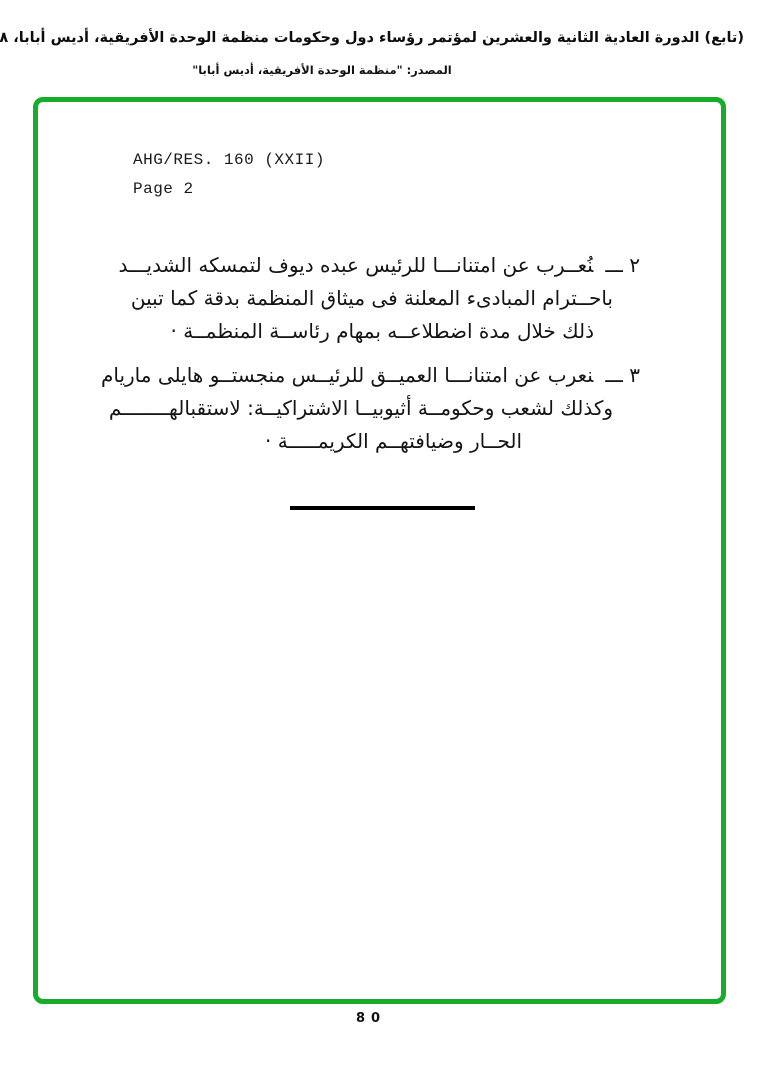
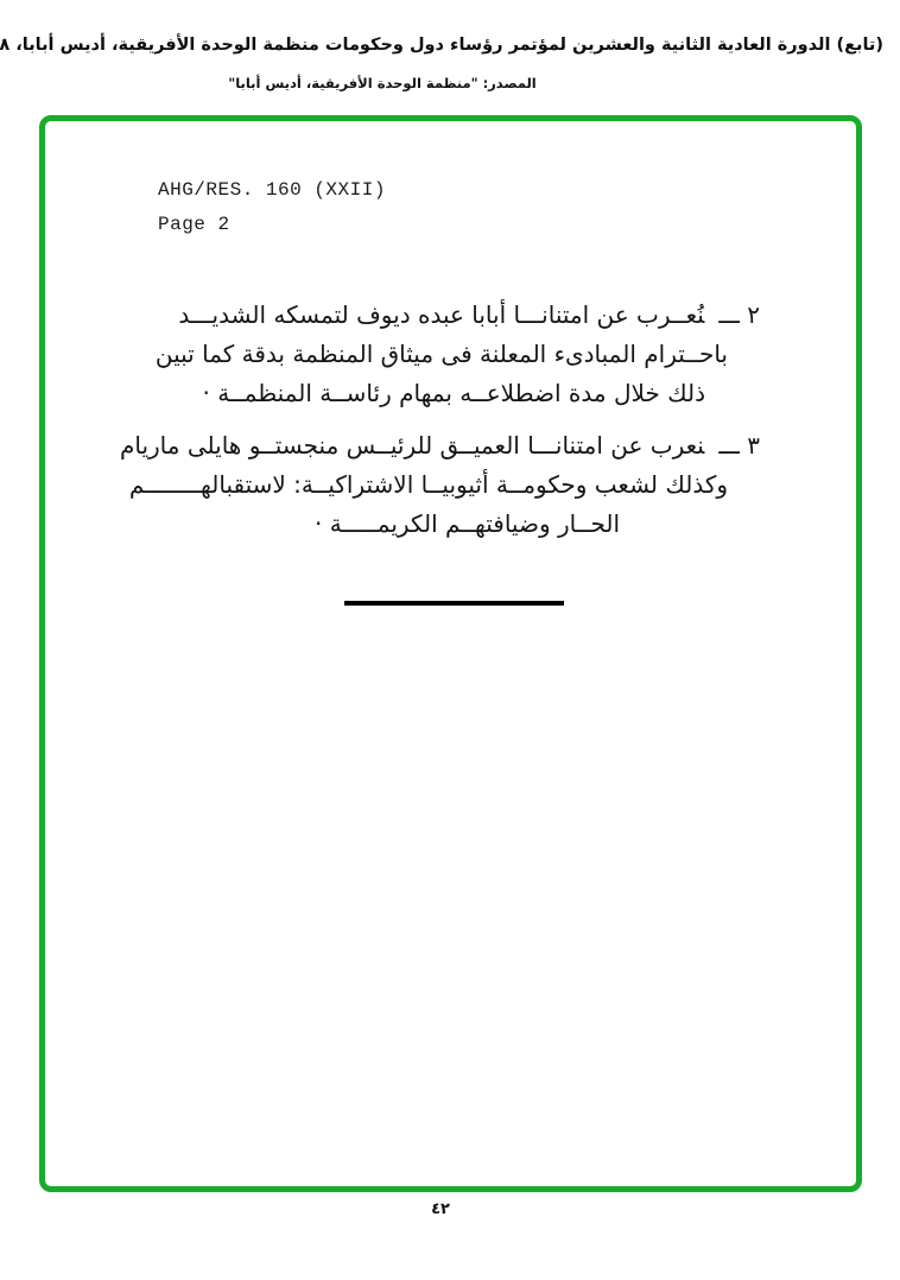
  (تابع) الدورة العادية الثانية والعشرين لمؤتمر رؤساء دول وحكومات منظمة الوحدة الأفريقية، أديس أبابا، ٨
  المصدر: "منظمة الوحدة الأفريقية، أديس أبابا"
  AHG/RES. 160 (XXII)
  Page 2
- ٢ ـــنُعــرب عن امتنانـــا للرئيس عبده ديوف لتمسكه الشديـــد
+ ٢ ـــنُعــرب عن امتنانـــا أبابا عبده ديوف لتمسكه الشديـــد
  باحــترام المبادىء المعلنة فى ميثاق المنظمة بدقة كما تبين
  ذلك خلال مدة اضطلاعــه بمهام رئاســة المنظمــة ·
  ٣ ـــنعرب عن امتنانـــا العميــق للرئيــس منجستــو هايلى ماريام
  وكذلك لشعب وحكومــة أثيوبيــا الاشتراكيــة: لاستقبالهــــــــم
  الحــار وضيافتهــم الكريمـــــة ·
- 80
+ ٤٢
